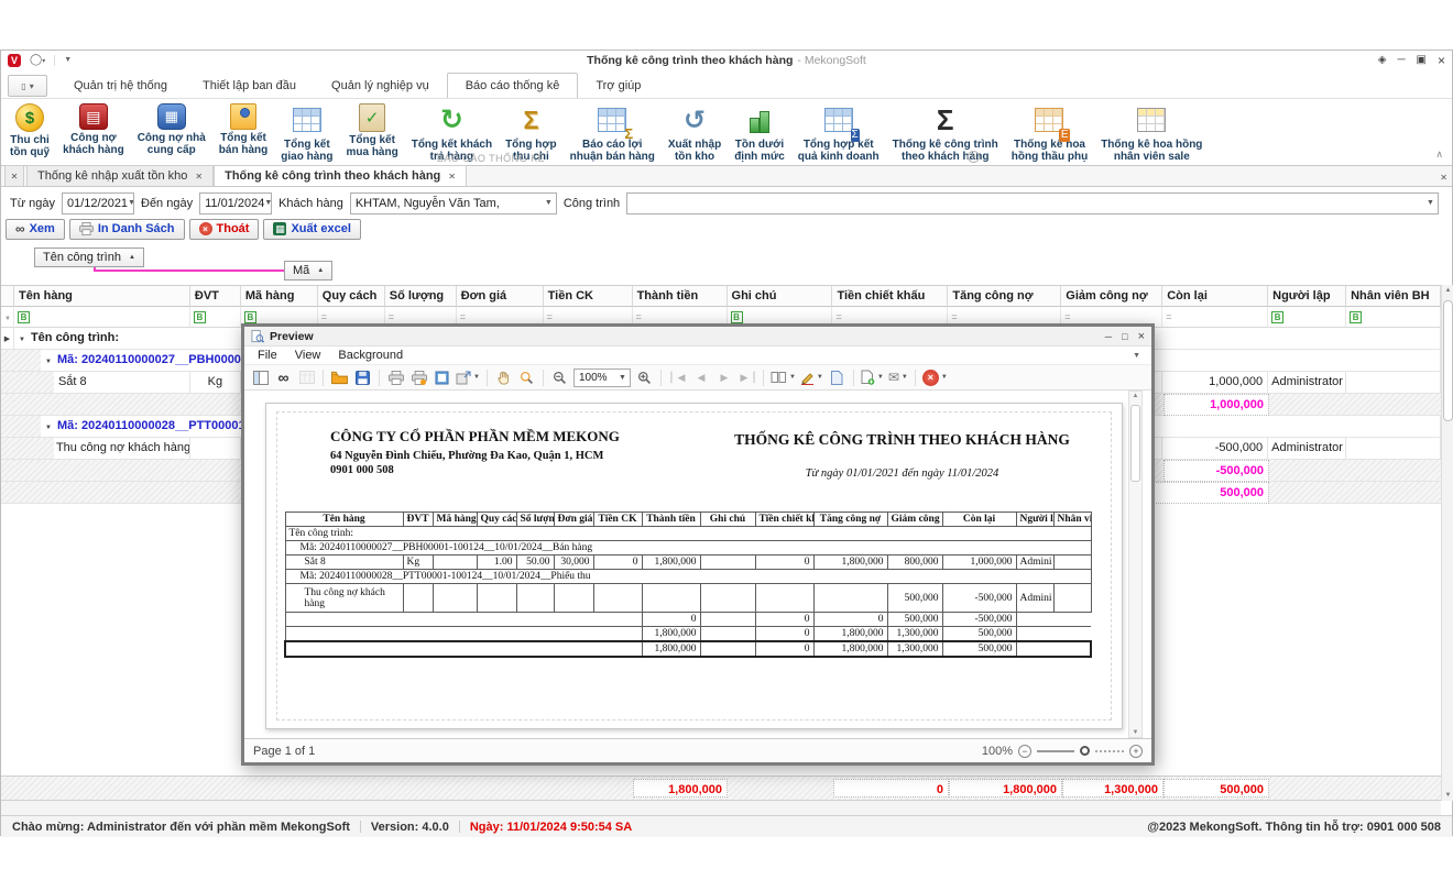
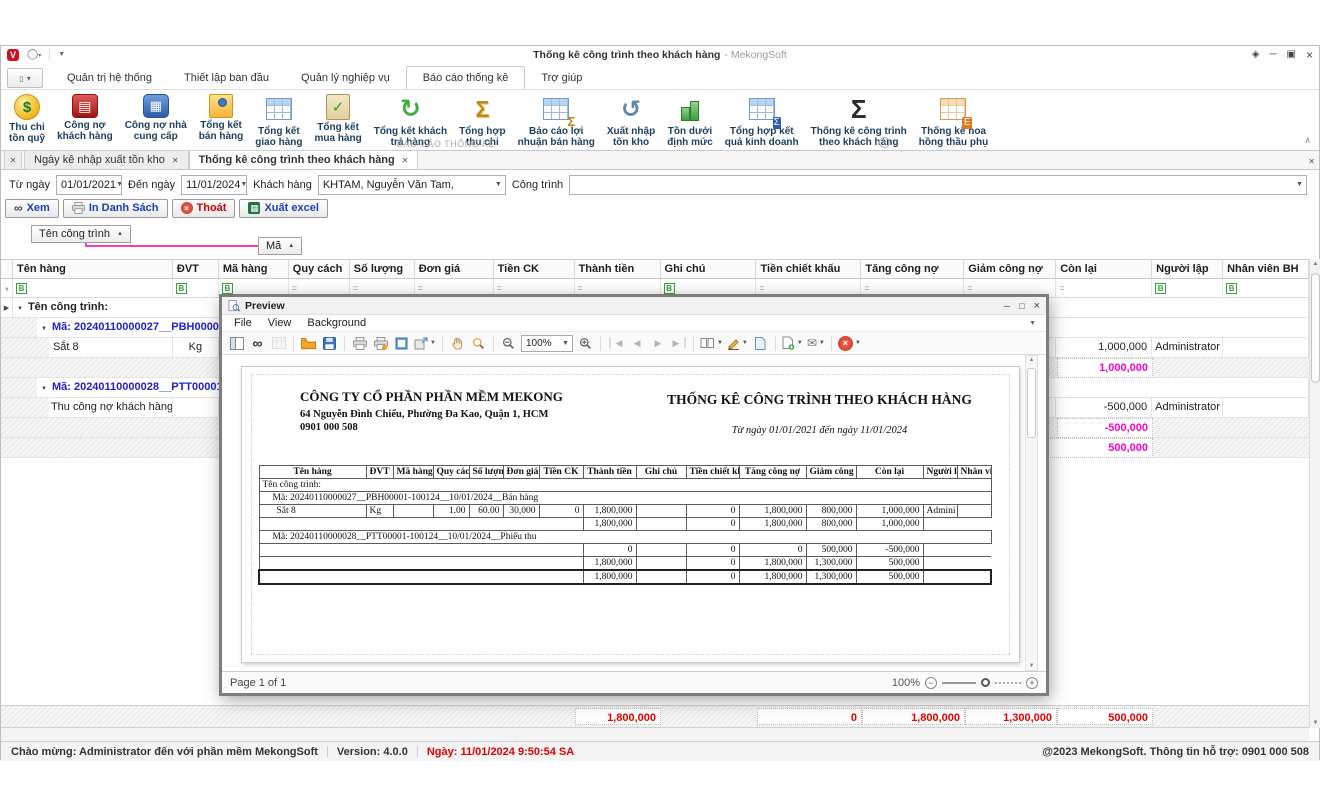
  V
  Thống kê công trình theo khách hàng - MekongSoft
  ◈
  ─
  ▣
  ×
  ▯
  ▾
  Quản trị hệ thống
  Thiết lập ban đầu
  Quản lý nghiệp vụ
  Báo cáo thống kê
  Trợ giúp
  Thu chi
  tồn quỹ
  Công nợ
  khách hàng
  Công nợ nhà
  cung cấp
  Tổng kết
  bán hàng
  Tổng kết
  giao hàng
  Tổng kết
  mua hàng
  Tổng kết khách
  trả hàng
  Tổng hợp
  thu chi
  Báo cáo lợi
  nhuận bán hàng
  Xuất nhập
  tồn kho
  Tồn dưới
  định mức
  Tổng hợp kết
  quả kinh doanh
  Thống kê công trình
  theo khách hàng
  Thống kê hoa
  hồng thầu phụ
- Thống kê hoa hồng
- nhân viên sale
  BÁO CÁO THỐNG KÊ
  ∧
  ✕
- Thống kê nhập xuất tồn kho
+ Ngày kê nhập xuất tồn kho
  ✕
  Thống kê công trình theo khách hàng
  ✕
  ✕
  Từ ngày
- 01/12/2021
+ 01/01/2021
  Đến ngày
  11/01/2024
  Khách hàng
  KHTAM, Nguyễn Văn Tam,
  Công trình
  ∞
  Xem
  In Danh Sách
  ×
  Thoát
  ▦
  Xuất excel
  Tên công trình
  Mã
  Tên hàng
  ĐVT
  Mã hàng
  Quy cách
  Số lượng
  Đơn giá
  Tiền CK
  Thành tiền
  Ghi chú
  Tiền chiết khấu
  Tăng công nợ
  Giảm công nợ
  Còn lại
  Người lập
  Nhân viên BH
  Tên công trình:
  Sắt 8
  Kg
  1,000,000
  Administrator
  1,000,000
  Thu công nợ khách hàng
  -500,000
  Administrator
  -500,000
  500,000
  1,800,000
  0
  1,800,000
  1,300,000
  500,000
  Chào mừng: Administrator đến với phần mềm MekongSoft
  Version: 4.0.0
  Ngày: 11/01/2024 9:50:54 SA
  @2023 MekongSoft. Thông tin hỗ trợ: 0901 000 508
  Preview
  ─
  □
  ×
  File
  View
  Background
  ∞
  100%
  ▏◀
  ◀
  ▶
  ▶▕
  ✉
  ×
  CÔNG TY CỔ PHẦN PHẦN MỀM MEKONG
  64 Nguyễn Đình Chiểu, Phường Đa Kao, Quận 1, HCM
  0901 000 508
  THỐNG KÊ CÔNG TRÌNH THEO KHÁCH HÀNG
  Từ ngày 01/01/2021 đến ngày 11/01/2024
  Tên hàng	ĐVT	Mã hàng	Quy các	Số lượn	Đơn giá	Tiền CK	Thành tiền	Ghi chú	Tiền chiết k	Tăng công nợ	Giảm công	Còn lại	Người l	Nhân v
  Tên công trình:
  Mã: 20240110000027__PBH00001-100124__10/01/2024__Bán hàng
- Sắt 8	Kg		1.00	50.00	30,000	0	1,800,000		0	1,800,000	800,000	1,000,000	Admini
+ Sắt 8	Kg		1.00	60.00	30,000	0	1,800,000		0	1,800,000	800,000	1,000,000	Admini
+ 	1,800,000		0	1,800,000	800,000	1,000,000
  Mã: 20240110000028__PTT00001-100124__10/01/2024__Phiếu thu
- Thu công nợ khách hàng											500,000	-500,000	Admini
  	0		0	0	500,000	-500,000
  	1,800,000		0	1,800,000	1,300,000	500,000
  	1,800,000		0	1,800,000	1,300,000	500,000
  Page 1 of 1
  100%
  −
  +
